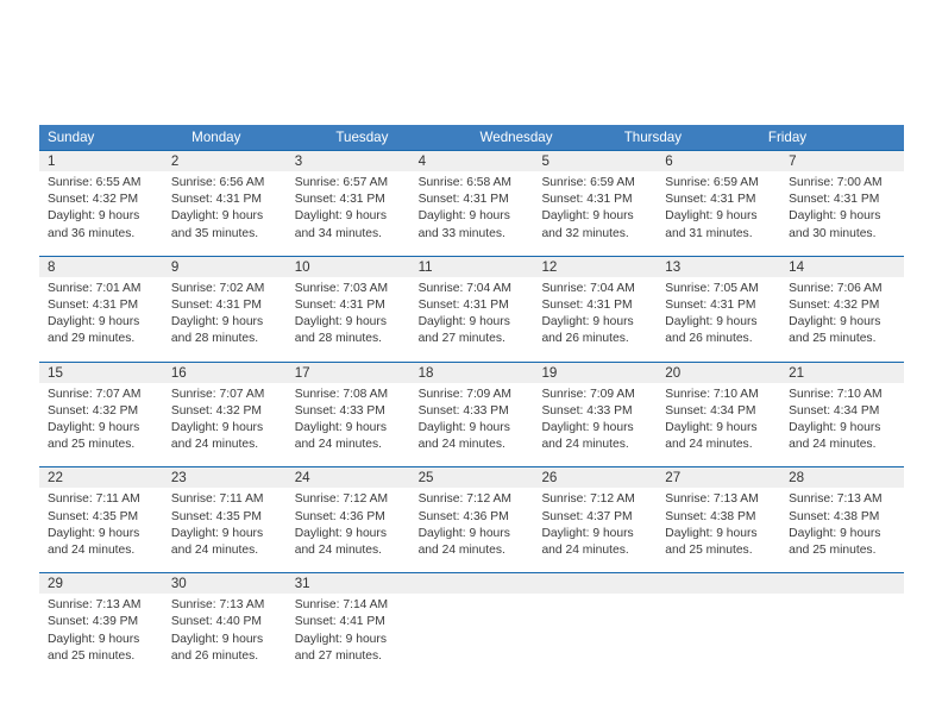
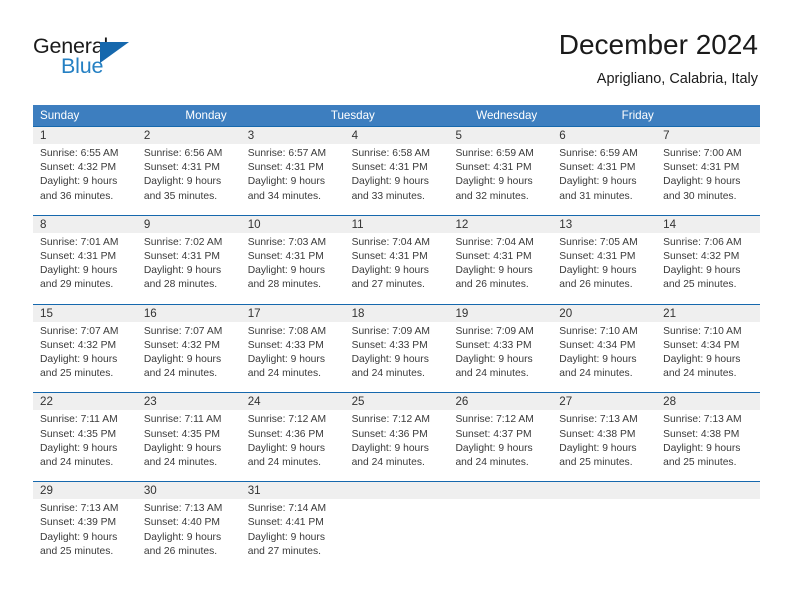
+ General
+ Blue
+ December 2024
+ Aprigliano, Calabria, Italy
  Sunday
  Monday
  Tuesday
  Wednesday
- Thursday
  Friday
  1
  Sunrise: 6:55 AM
  Sunset: 4:32 PM
  Daylight: 9 hours
  and 36 minutes.
  2
  Sunrise: 6:56 AM
  Sunset: 4:31 PM
  Daylight: 9 hours
  and 35 minutes.
  3
  Sunrise: 6:57 AM
  Sunset: 4:31 PM
  Daylight: 9 hours
  and 34 minutes.
  4
  Sunrise: 6:58 AM
  Sunset: 4:31 PM
  Daylight: 9 hours
  and 33 minutes.
  5
  Sunrise: 6:59 AM
  Sunset: 4:31 PM
  Daylight: 9 hours
  and 32 minutes.
  6
  Sunrise: 6:59 AM
  Sunset: 4:31 PM
  Daylight: 9 hours
  and 31 minutes.
  7
  Sunrise: 7:00 AM
  Sunset: 4:31 PM
  Daylight: 9 hours
  and 30 minutes.
  8
  Sunrise: 7:01 AM
  Sunset: 4:31 PM
  Daylight: 9 hours
  and 29 minutes.
  9
  Sunrise: 7:02 AM
  Sunset: 4:31 PM
  Daylight: 9 hours
  and 28 minutes.
  10
  Sunrise: 7:03 AM
  Sunset: 4:31 PM
  Daylight: 9 hours
  and 28 minutes.
  11
  Sunrise: 7:04 AM
  Sunset: 4:31 PM
  Daylight: 9 hours
  and 27 minutes.
  12
  Sunrise: 7:04 AM
  Sunset: 4:31 PM
  Daylight: 9 hours
  and 26 minutes.
  13
  Sunrise: 7:05 AM
  Sunset: 4:31 PM
  Daylight: 9 hours
  and 26 minutes.
  14
  Sunrise: 7:06 AM
  Sunset: 4:32 PM
  Daylight: 9 hours
  and 25 minutes.
  15
  Sunrise: 7:07 AM
  Sunset: 4:32 PM
  Daylight: 9 hours
  and 25 minutes.
  16
  Sunrise: 7:07 AM
  Sunset: 4:32 PM
  Daylight: 9 hours
  and 24 minutes.
  17
  Sunrise: 7:08 AM
  Sunset: 4:33 PM
  Daylight: 9 hours
  and 24 minutes.
  18
  Sunrise: 7:09 AM
  Sunset: 4:33 PM
  Daylight: 9 hours
  and 24 minutes.
  19
  Sunrise: 7:09 AM
  Sunset: 4:33 PM
  Daylight: 9 hours
  and 24 minutes.
  20
  Sunrise: 7:10 AM
  Sunset: 4:34 PM
  Daylight: 9 hours
  and 24 minutes.
  21
  Sunrise: 7:10 AM
  Sunset: 4:34 PM
  Daylight: 9 hours
  and 24 minutes.
  22
  Sunrise: 7:11 AM
  Sunset: 4:35 PM
  Daylight: 9 hours
  and 24 minutes.
  23
  Sunrise: 7:11 AM
  Sunset: 4:35 PM
  Daylight: 9 hours
  and 24 minutes.
  24
  Sunrise: 7:12 AM
  Sunset: 4:36 PM
  Daylight: 9 hours
  and 24 minutes.
  25
  Sunrise: 7:12 AM
  Sunset: 4:36 PM
  Daylight: 9 hours
  and 24 minutes.
  26
  Sunrise: 7:12 AM
  Sunset: 4:37 PM
  Daylight: 9 hours
  and 24 minutes.
  27
  Sunrise: 7:13 AM
  Sunset: 4:38 PM
  Daylight: 9 hours
  and 25 minutes.
  28
  Sunrise: 7:13 AM
  Sunset: 4:38 PM
  Daylight: 9 hours
  and 25 minutes.
  29
  Sunrise: 7:13 AM
  Sunset: 4:39 PM
  Daylight: 9 hours
  and 25 minutes.
  30
  Sunrise: 7:13 AM
  Sunset: 4:40 PM
  Daylight: 9 hours
  and 26 minutes.
  31
  Sunrise: 7:14 AM
  Sunset: 4:41 PM
  Daylight: 9 hours
  and 27 minutes.
